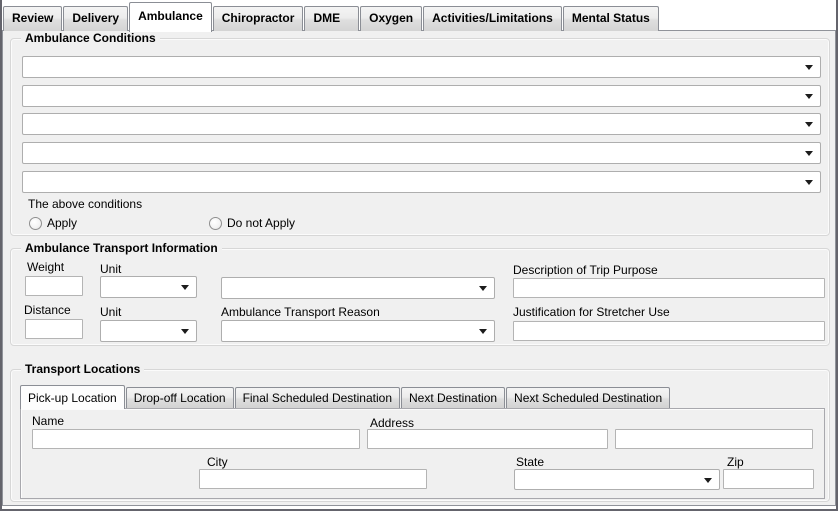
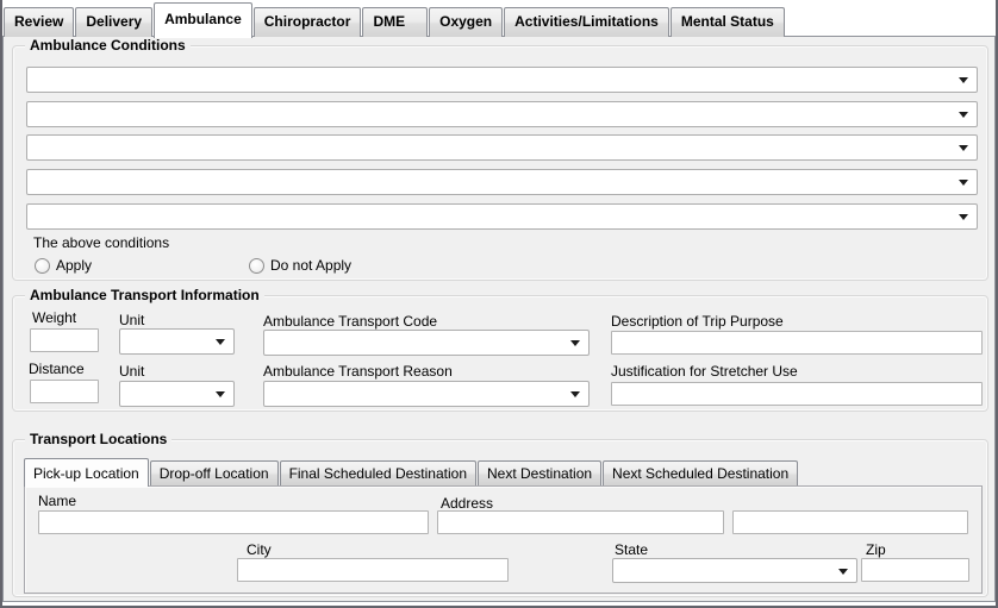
  Review
  Delivery
  Ambulance
  Chiropractor
  DME
  Oxygen
  Activities/Limitations
  Mental Status
  Ambulance Conditions
  The above conditions
  Apply
  Do not Apply
  Ambulance Transport Information
  Weight
  Unit
+ Ambulance Transport Code
  Description of Trip Purpose
  Distance
  Unit
  Ambulance Transport Reason
  Justification for Stretcher Use
  Transport Locations
  Pick-up Location
  Drop-off Location
  Final Scheduled Destination
  Next Destination
  Next Scheduled Destination
  Name
  Address
  City
  State
  Zip
